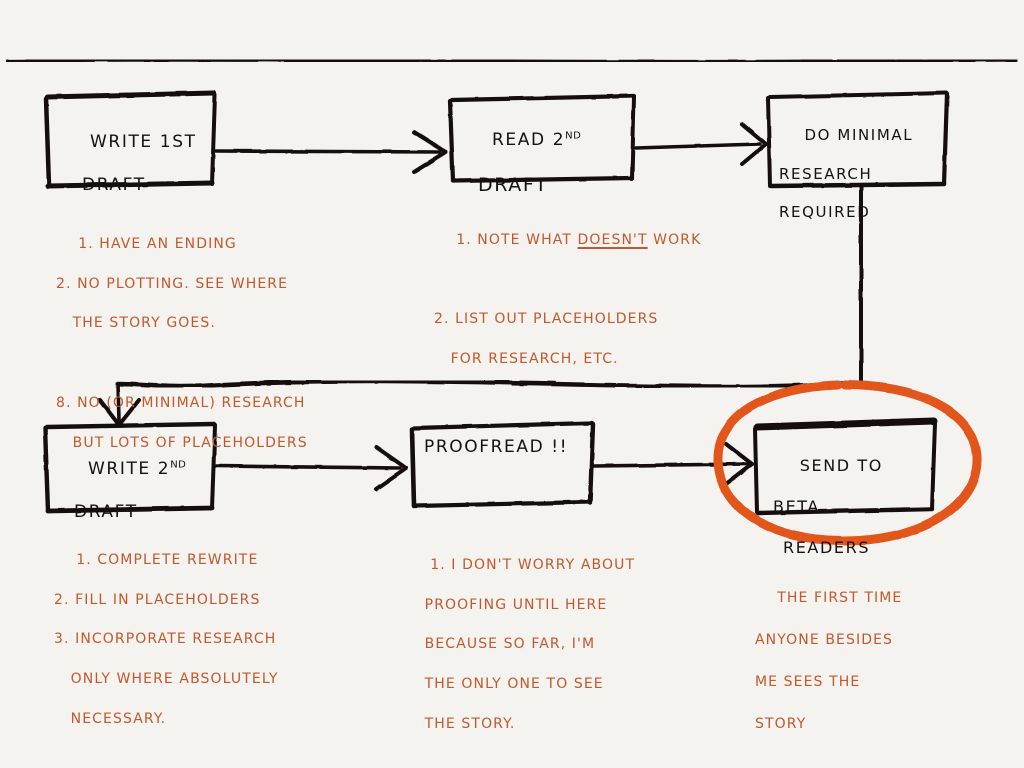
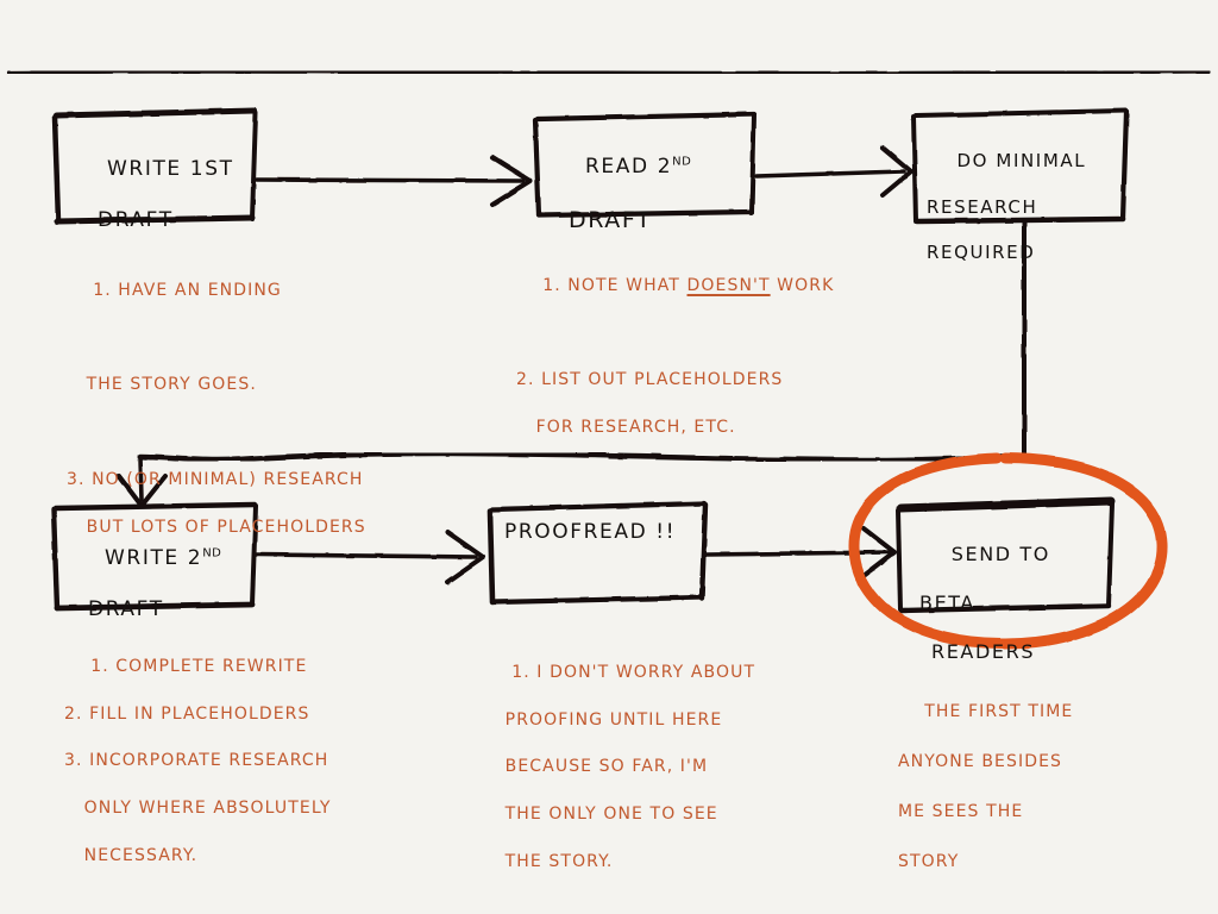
  WRITE 1ST
  DRAFT
  READ 2ND
  DRAFT
  DO MINIMAL
  RESEARCH
  REQUIRED
  WRITE 2ND
  DRAFT
  PROOFREAD !!
  SEND TO
  BETA
  READERS
  1. HAVE AN ENDING
- 2. NO PLOTTING. SEE WHERE
  THE STORY GOES.
- 8. NO (OR MINIMAL) RESEARCH
+ 3. NO (OR MINIMAL) RESEARCH
  BUT LOTS OF PLACEHOLDERS
  1. NOTE WHAT DOESN'T WORK
  2. LIST OUT PLACEHOLDERS
  FOR RESEARCH, ETC.
  1. COMPLETE REWRITE
  2. FILL IN PLACEHOLDERS
  3. INCORPORATE RESEARCH
  ONLY WHERE ABSOLUTELY
  NECESSARY.
  1. I DON'T WORRY ABOUT
  PROOFING UNTIL HERE
  BECAUSE SO FAR, I'M
  THE ONLY ONE TO SEE
  THE STORY.
  THE FIRST TIME
  ANYONE BESIDES
  ME SEES THE
  STORY
